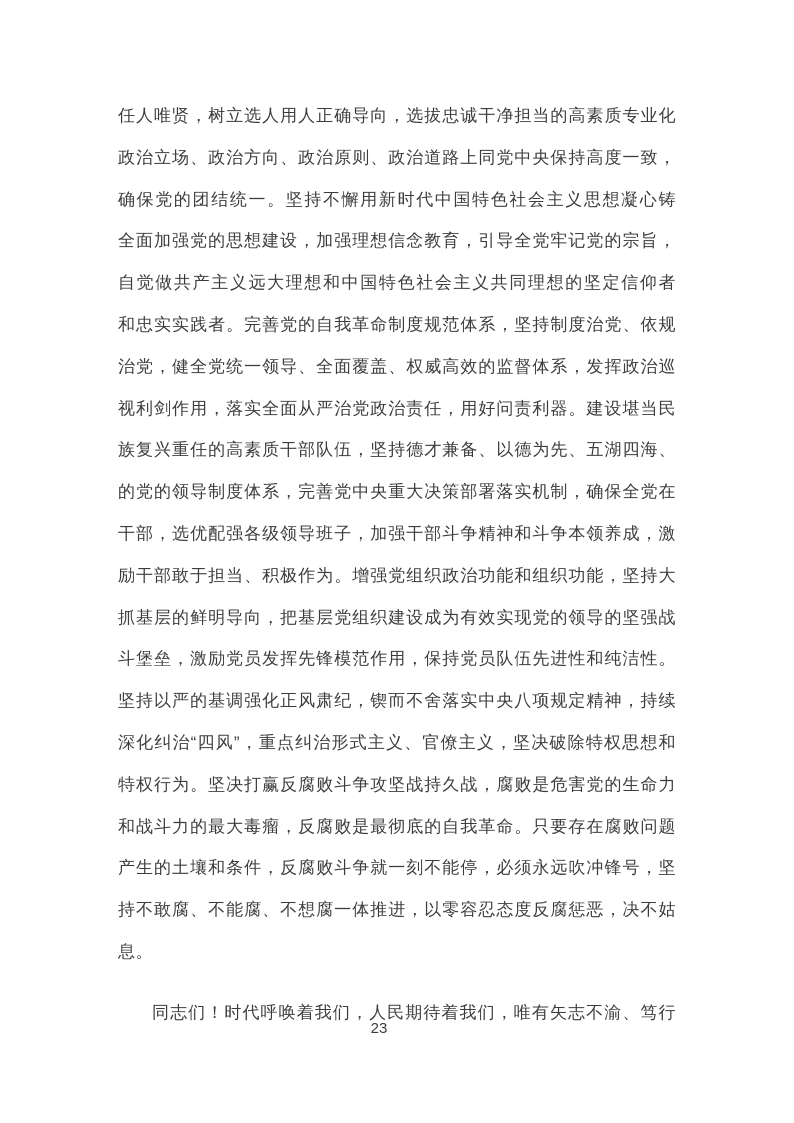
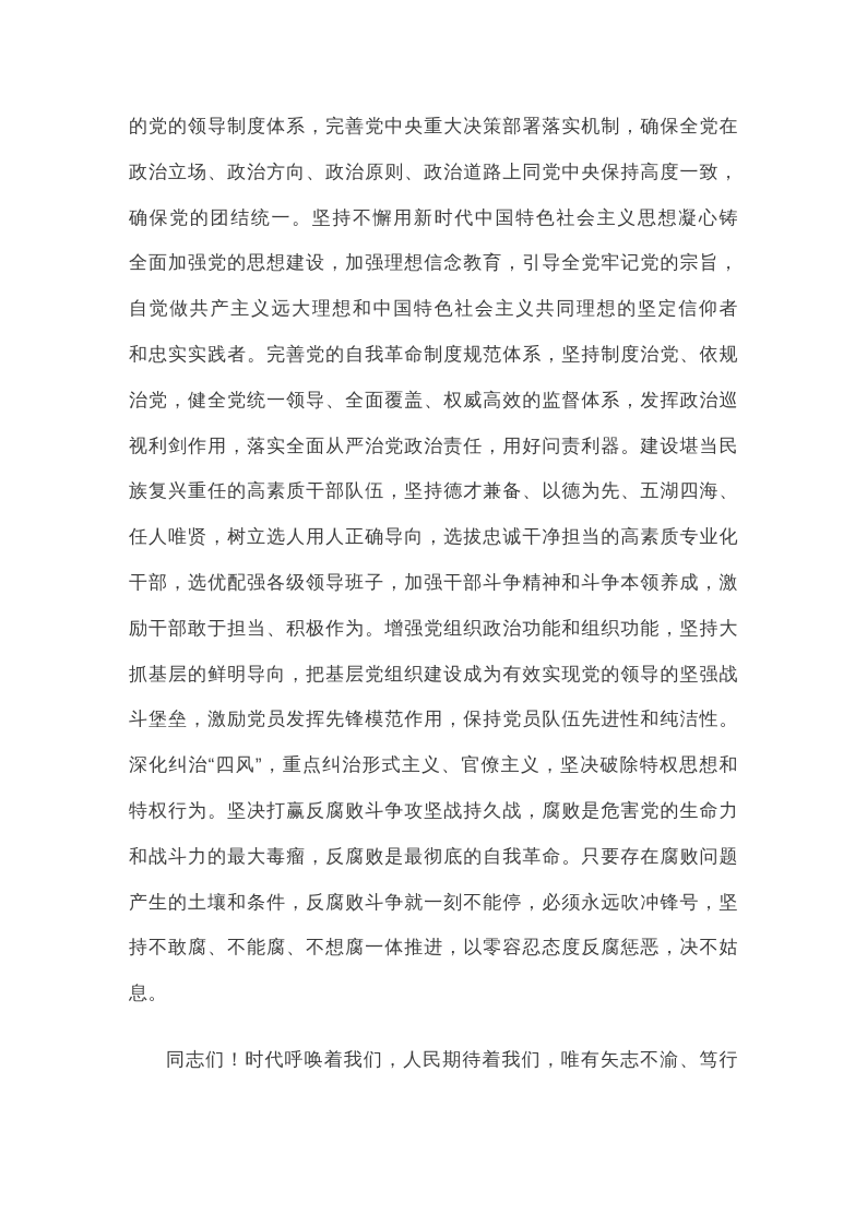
- 任人唯贤，树立选人用人正确导向，选拔忠诚干净担当的高素质专业化
+ 的党的领导制度体系，完善党中央重大决策部署落实机制，确保全党在
  政治立场、政治方向、政治原则、政治道路上同党中央保持高度一致，
  确保党的团结统一。坚持不懈用新时代中国特色社会主义思想凝心铸
  全面加强党的思想建设，加强理想信念教育，引导全党牢记党的宗旨，
  自觉做共产主义远大理想和中国特色社会主义共同理想的坚定信仰者
  和忠实实践者。完善党的自我革命制度规范体系，坚持制度治党、依规
  治党，健全党统一领导、全面覆盖、权威高效的监督体系，发挥政治巡
  视利剑作用，落实全面从严治党政治责任，用好问责利器。建设堪当民
  族复兴重任的高素质干部队伍，坚持德才兼备、以德为先、五湖四海、
- 的党的领导制度体系，完善党中央重大决策部署落实机制，确保全党在
+ 任人唯贤，树立选人用人正确导向，选拔忠诚干净担当的高素质专业化
  干部，选优配强各级领导班子，加强干部斗争精神和斗争本领养成，激
  励干部敢于担当、积极作为。增强党组织政治功能和组织功能，坚持大
  抓基层的鲜明导向，把基层党组织建设成为有效实现党的领导的坚强战
  斗堡垒，激励党员发挥先锋模范作用，保持党员队伍先进性和纯洁性。
- 坚持以严的基调强化正风肃纪，锲而不舍落实中央八项规定精神，持续
  深化纠治“四风”，重点纠治形式主义、官僚主义，坚决破除特权思想和
  特权行为。坚决打赢反腐败斗争攻坚战持久战，腐败是危害党的生命力
  和战斗力的最大毒瘤，反腐败是最彻底的自我革命。只要存在腐败问题
  产生的土壤和条件，反腐败斗争就一刻不能停，必须永远吹冲锋号，坚
  持不敢腐、不能腐、不想腐一体推进，以零容忍态度反腐惩恶，决不姑
  息。
  同志们！时代呼唤着我们，人民期待着我们，唯有矢志不渝、笃行
- 23
